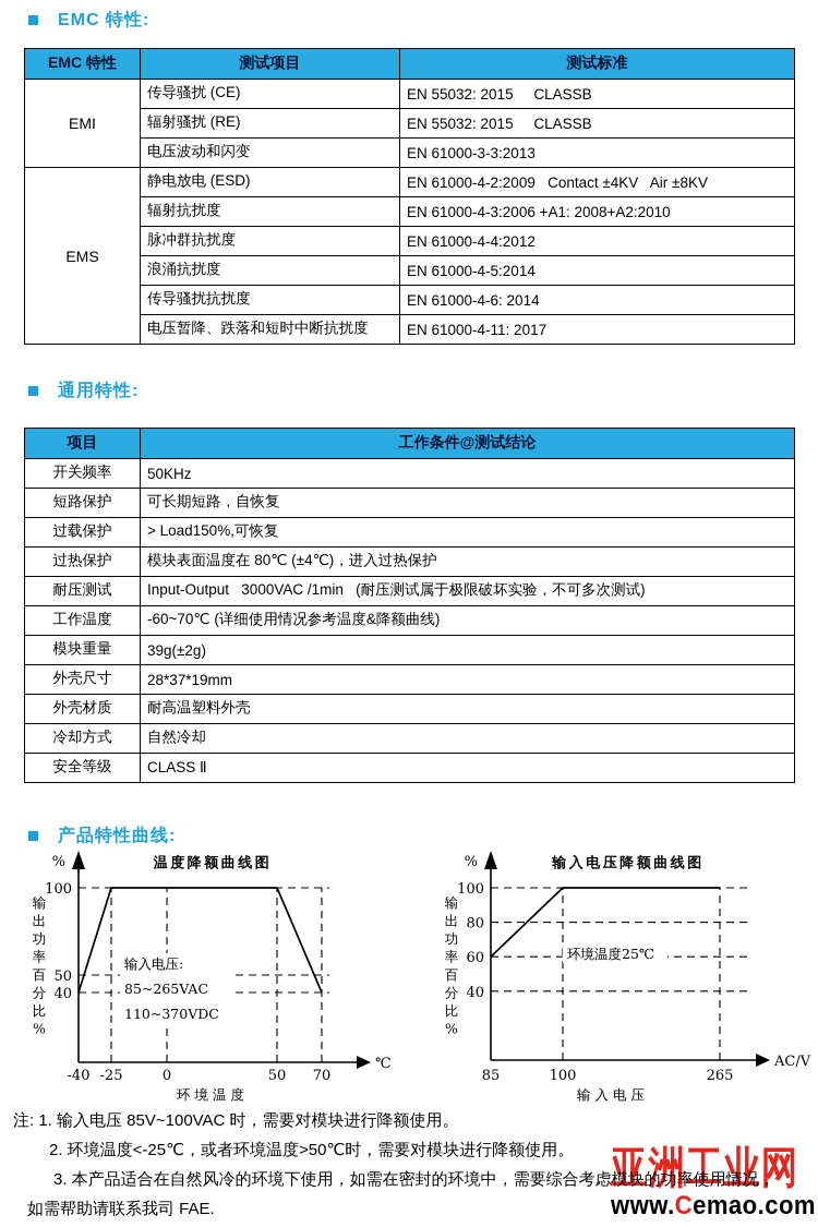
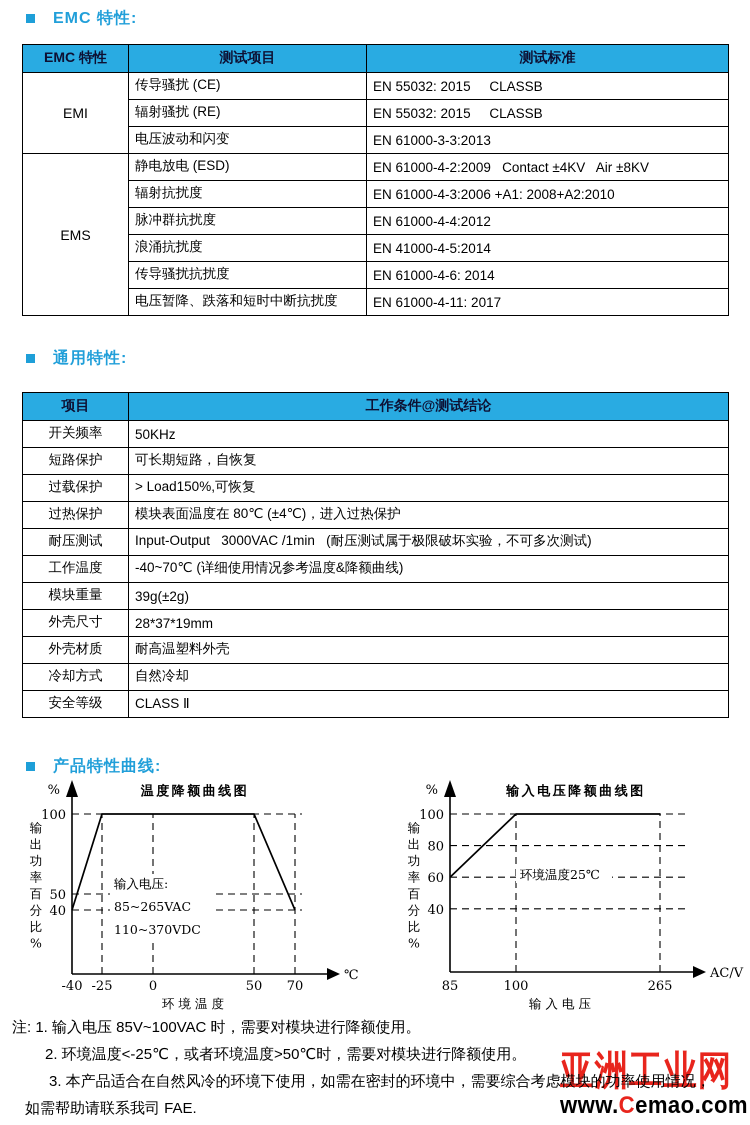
  EMC 特性:
  EMC 特性	测试项目	测试标准
  EMI	传导骚扰 (CE)	EN 55032: 2015 CLASSB
  辐射骚扰 (RE)	EN 55032: 2015 CLASSB
  电压波动和闪变	EN 61000-3-3:2013
  EMS	静电放电 (ESD)	EN 61000-4-2:2009 Contact ±4KV Air ±8KV
  辐射抗扰度	EN 61000-4-3:2006 +A1: 2008+A2:2010
  脉冲群抗扰度	EN 61000-4-4:2012
- 浪涌抗扰度	EN 61000-4-5:2014
+ 浪涌抗扰度	EN 41000-4-5:2014
  传导骚扰抗扰度	EN 61000-4-6: 2014
  电压暂降、跌落和短时中断抗扰度	EN 61000-4-11: 2017
  通用特性:
  项目	工作条件@测试结论
  开关频率	50KHz
  短路保护	可长期短路，自恢复
  过载保护	> Load150%,可恢复
  过热保护	模块表面温度在 80℃ (±4℃)，进入过热保护
  耐压测试	Input-Output 3000VAC /1min (耐压测试属于极限破坏实验，不可多次测试)
- 工作温度	-60~70℃ (详细使用情况参考温度&降额曲线)
+ 工作温度	-40~70℃ (详细使用情况参考温度&降额曲线)
  模块重量	39g(±2g)
  外壳尺寸	28*37*19mm
  外壳材质	耐高温塑料外壳
  冷却方式	自然冷却
  安全等级	CLASS Ⅱ
  产品特性曲线:
  输入电压:
  85~265VAC
  110~370VDC
  温度降额曲线图
  %
  100
  50
  40
  -40
  -25
  0
  50
  70
  ℃
  环境温度
  输出功率百分比 %
  环境温度25℃
  输入电压降额曲线图
  %
  100
  80
  60
  40
  85
  100
  265
  AC/V
  输入电压
  输出功率百分比 %
  注: 1. 输入电压 85V~100VAC 时，需要对模块进行降额使用。
  2. 环境温度<-25℃，或者环境温度>50℃时，需要对模块进行降额使用。
  3. 本产品适合在自然风冷的环境下使用，如需在密封的环境中，需要综合考虑模块的功率使用情况，
  如需帮助请联系我司 FAE.
  亚洲工业网
  www.Cemao.com
